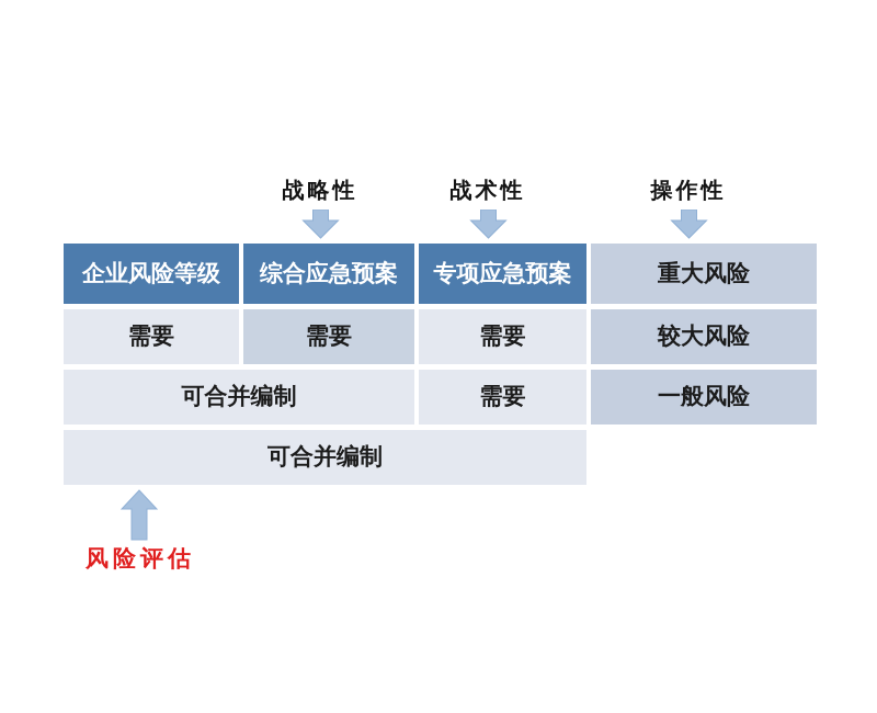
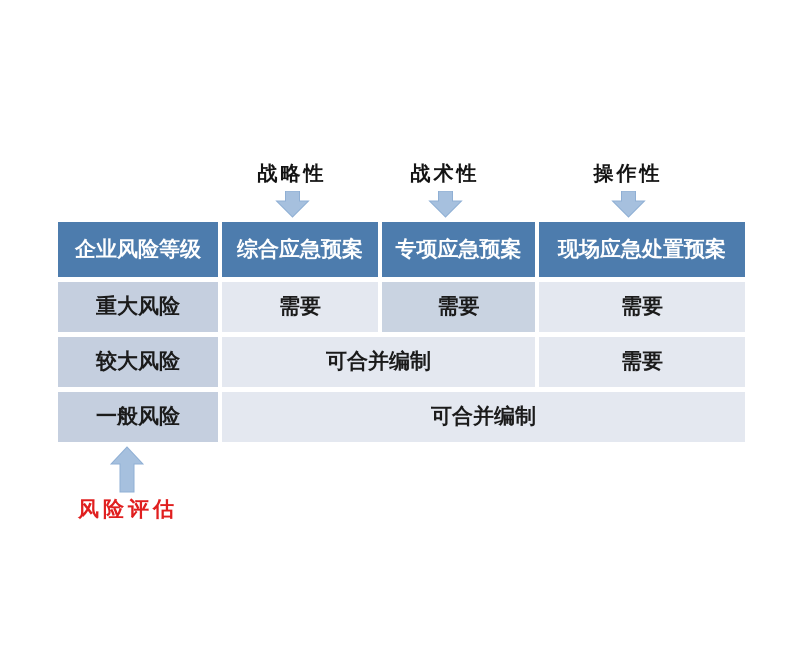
  战略性
  战术性
  操作性
  企业风险等级
  综合应急预案
  专项应急预案
+ 现场应急处置预案
  重大风险
  需要
  需要
  需要
  较大风险
  可合并编制
  需要
  一般风险
  可合并编制
  风险评估
